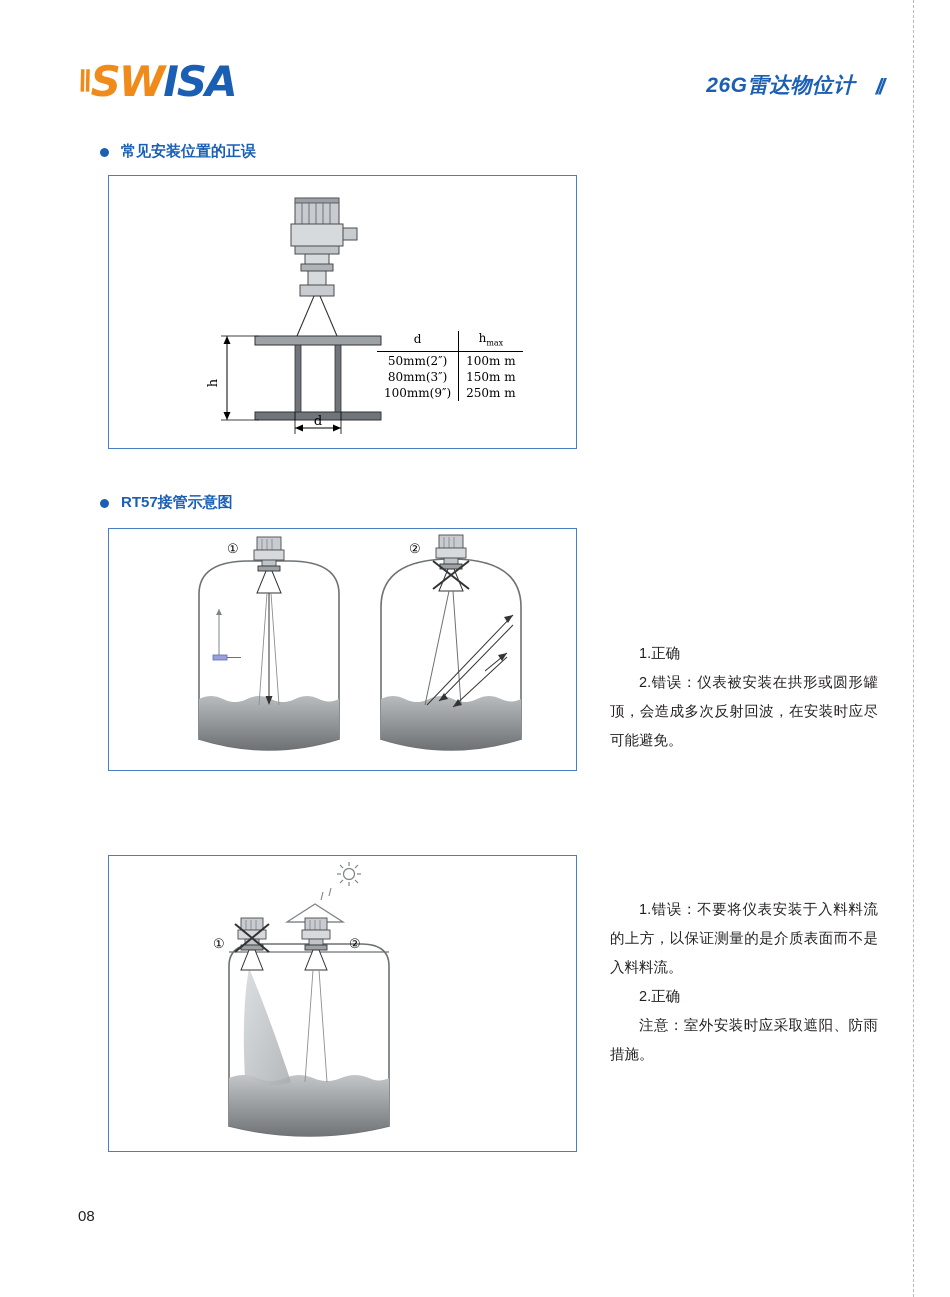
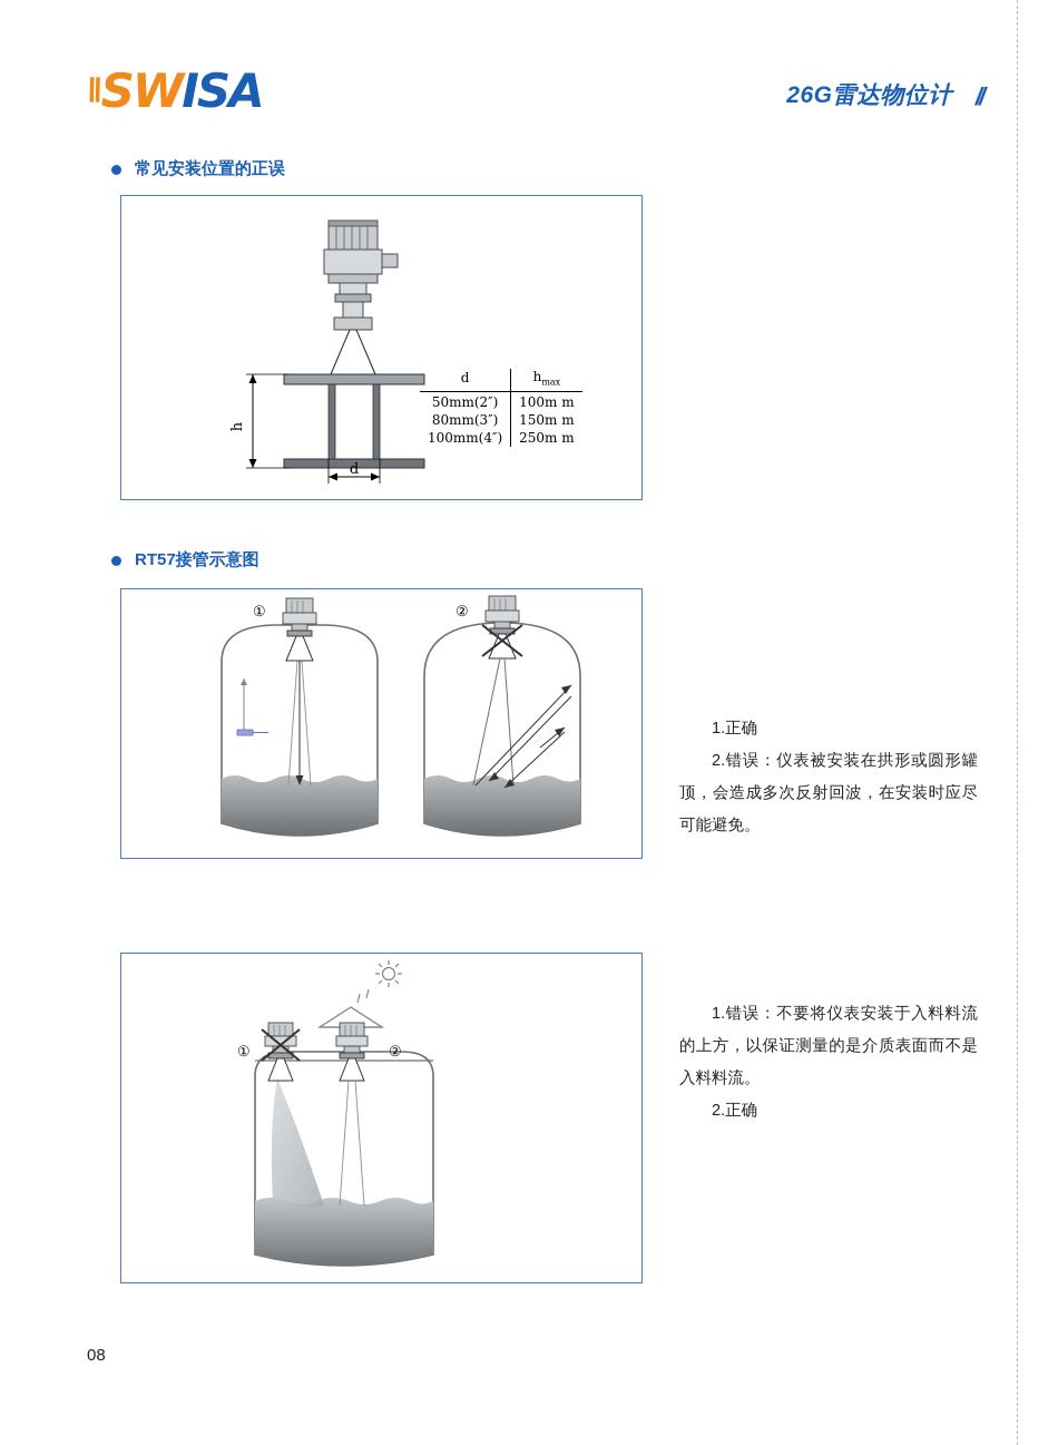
  SWISA
  26G雷达物位计
  //
  常见安装位置的正误
  d
  d	hmax
  50mm(2″)	100m m
  80mm(3″)	150m m
- 100mm(9″)	250m m
+ 100mm(4″)	250m m
  RT57接管示意图
  ①
  ②
  1.正确
  2.错误：仪表被安装在拱形或圆形罐顶，会造成多次反射回波，在安装时应尽可能避免。
  ①
  ②
  1.错误：不要将仪表安装于入料料流的上方，以保证测量的是介质表面而不是入料料流。
  2.正确
- 注意：室外安装时应采取遮阳、防雨措施。
  08
